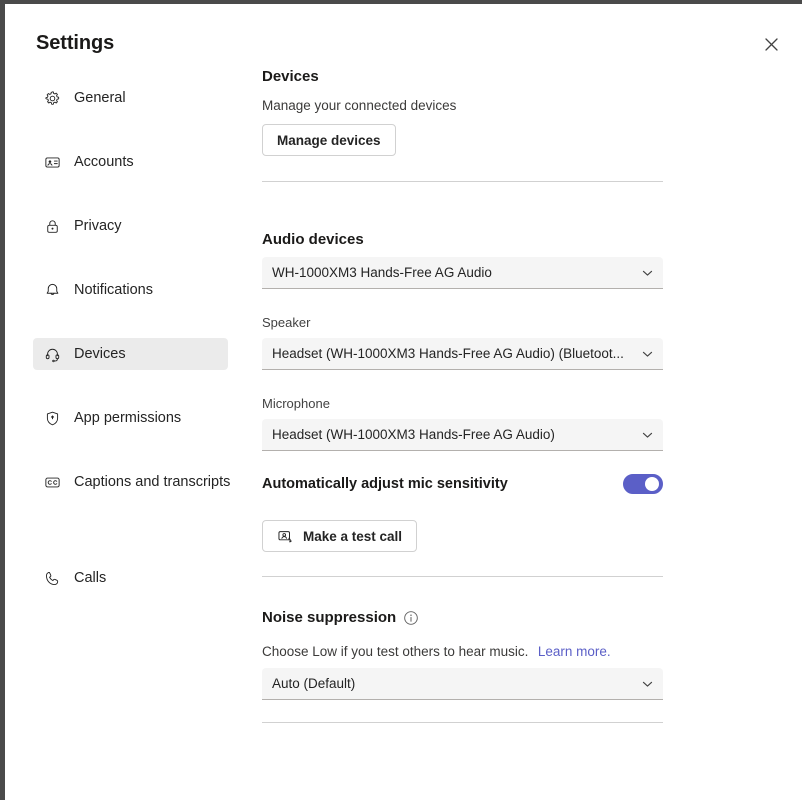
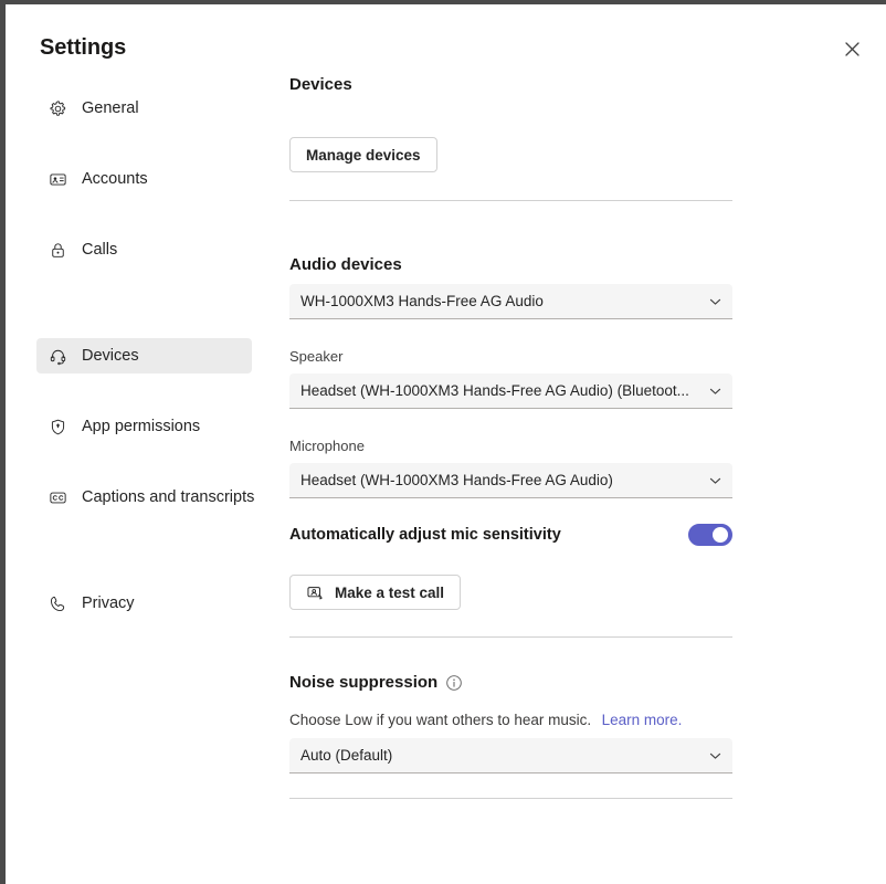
  Settings
  General
  Accounts
- Privacy
+ Calls
- Notifications
  Devices
  App permissions
  Captions and transcripts
- Calls
+ Privacy
  Devices
- Manage your connected devices
  Manage devices
  Audio devices
  WH-1000XM3 Hands-Free AG Audio
  Speaker
  Headset (WH-1000XM3 Hands-Free AG Audio) (Bluetoot...
  Microphone
  Headset (WH-1000XM3 Hands-Free AG Audio)
  Automatically adjust mic sensitivity
  Make a test call
  Noise suppression
- Choose Low if you test others to hear music. Learn more.
+ Choose Low if you want others to hear music. Learn more.
  Auto (Default)
